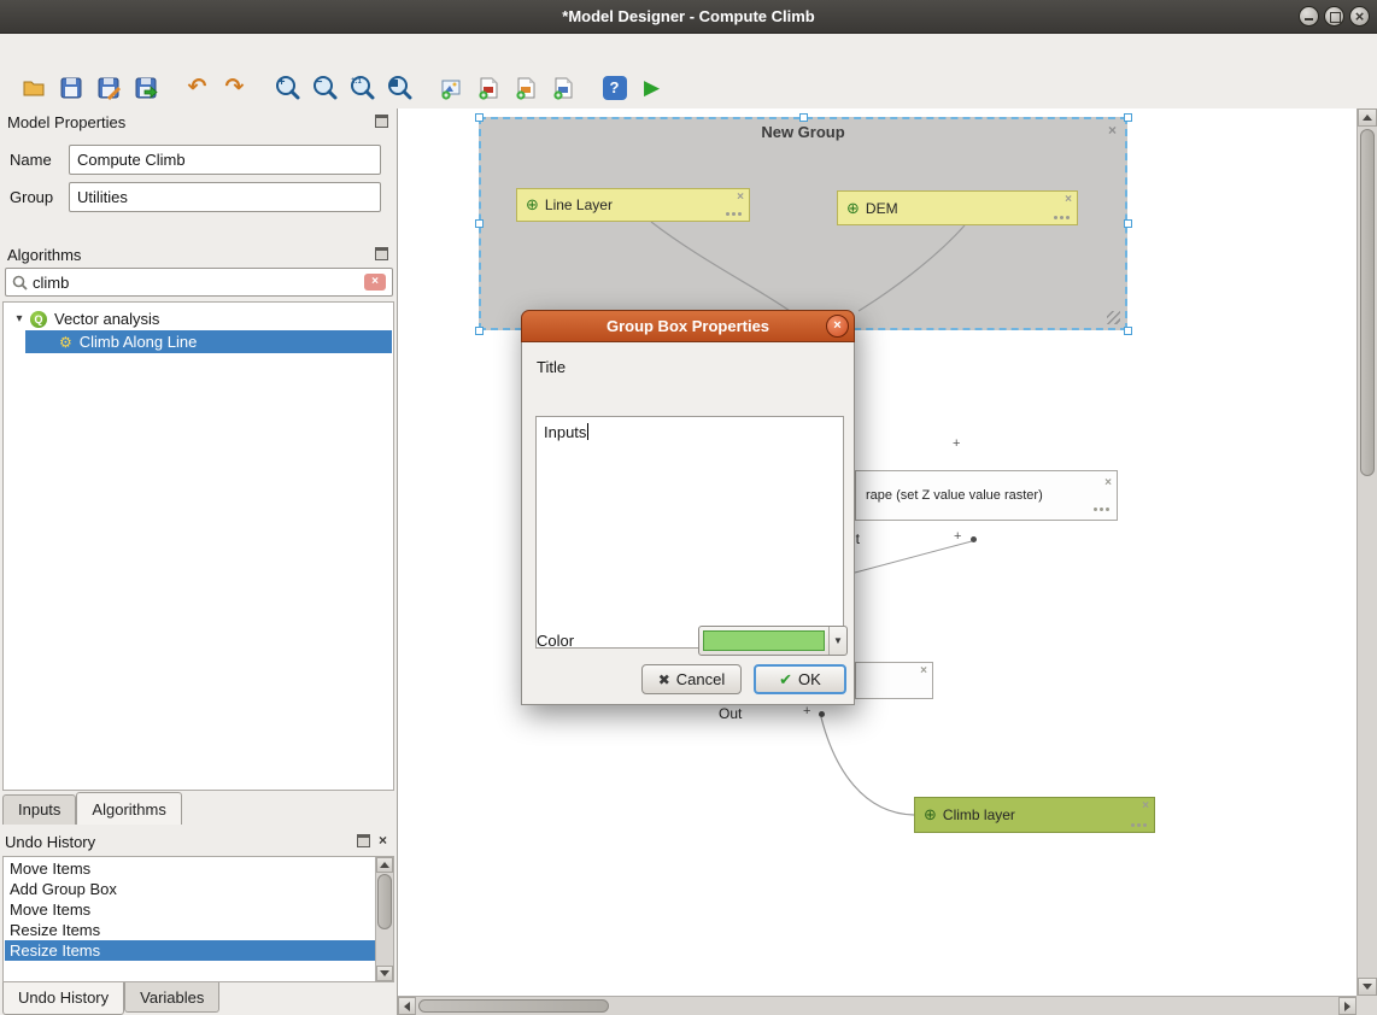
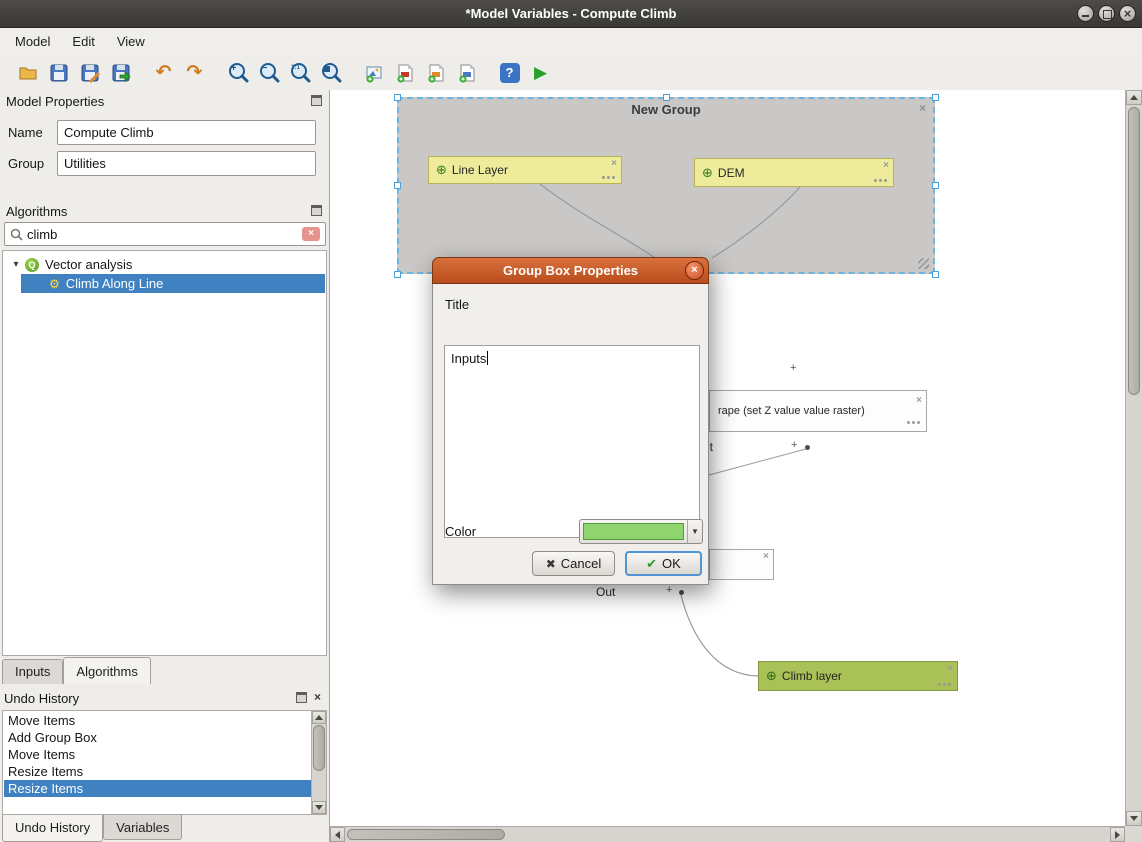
- *Model Designer - Compute Climb
+ *Model Variables - Compute Climb
+ Model
+ Edit
+ View
  ↶
  ↷
  +
  −
  ?
  ▶
  Model Properties
  Name
  Compute Climb
  Group
  Utilities
  Algorithms
  climb
  ×
  ▾
  Q
  Vector analysis
  ⚙
  Climb Along Line
  Inputs
  Algorithms
  Undo History
  ×
  Move Items
  Add Group Box
  Move Items
  Resize Items
  Resize Items
  Undo History
  Variables
  New Group
  ×
  ⊕
  Line Layer
  ×
  ⊕
  DEM
  ×
  +
  rape (set Z value value raster)
  ×
  +
  ×
  Out
  +
  ⊕
  Climb layer
  ×
  Group Box Properties
  ×
  Title
  Inputs
  Color
  ▼
  ✖
  Cancel
  ✔
  OK
